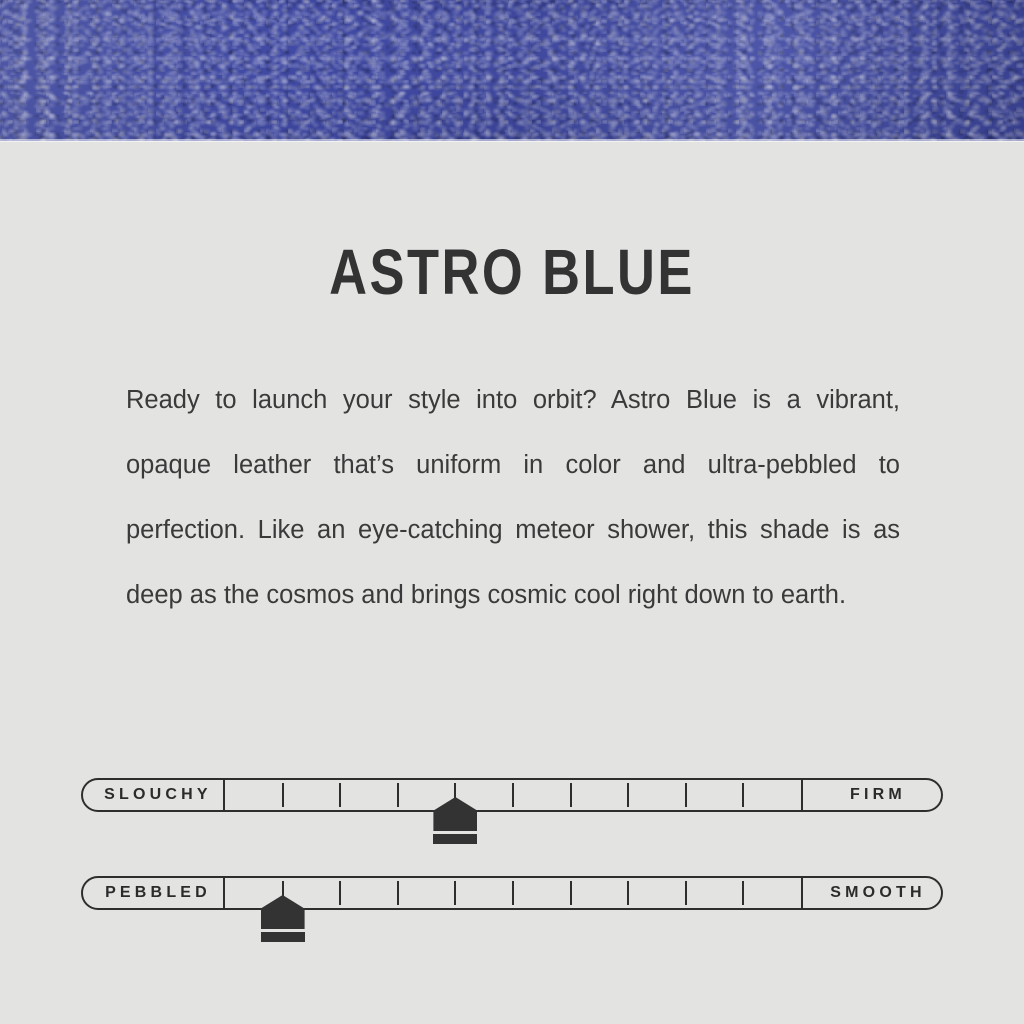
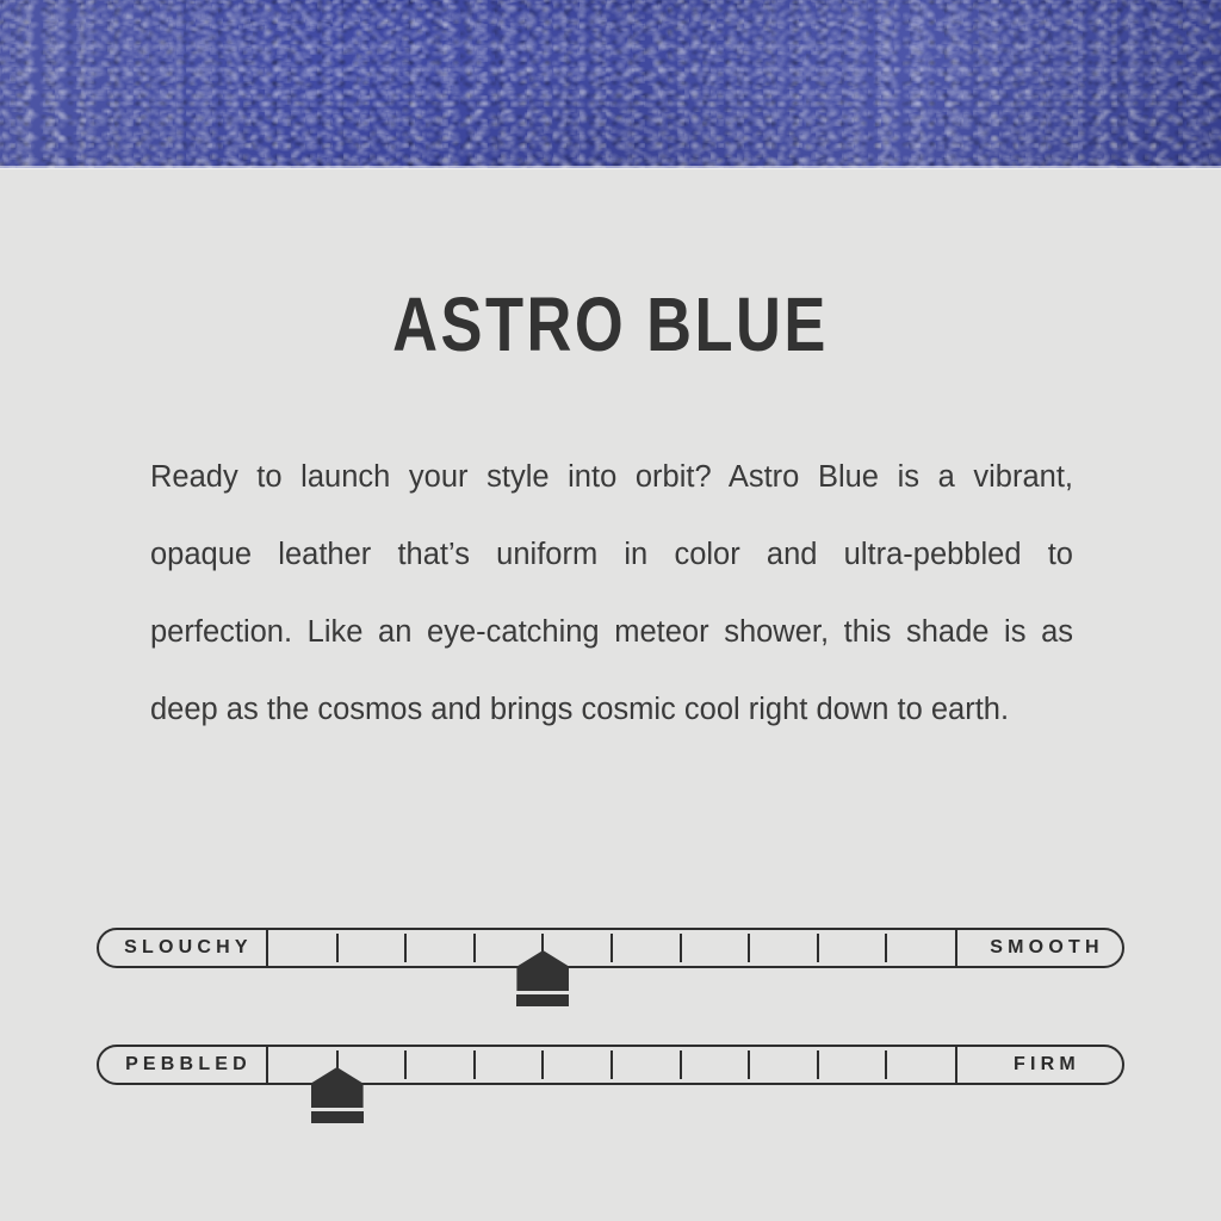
  ASTRO BLUE
  Ready to launch your style into orbit? Astro Blue is a vibrant,
  opaque leather that’s uniform in color and ultra-pebbled to
  perfection. Like an eye-catching meteor shower, this shade is as
  deep as the cosmos and brings cosmic cool right down to earth.
  SLOUCHY
- FIRM
+ SMOOTH
  PEBBLED
- SMOOTH
+ FIRM
